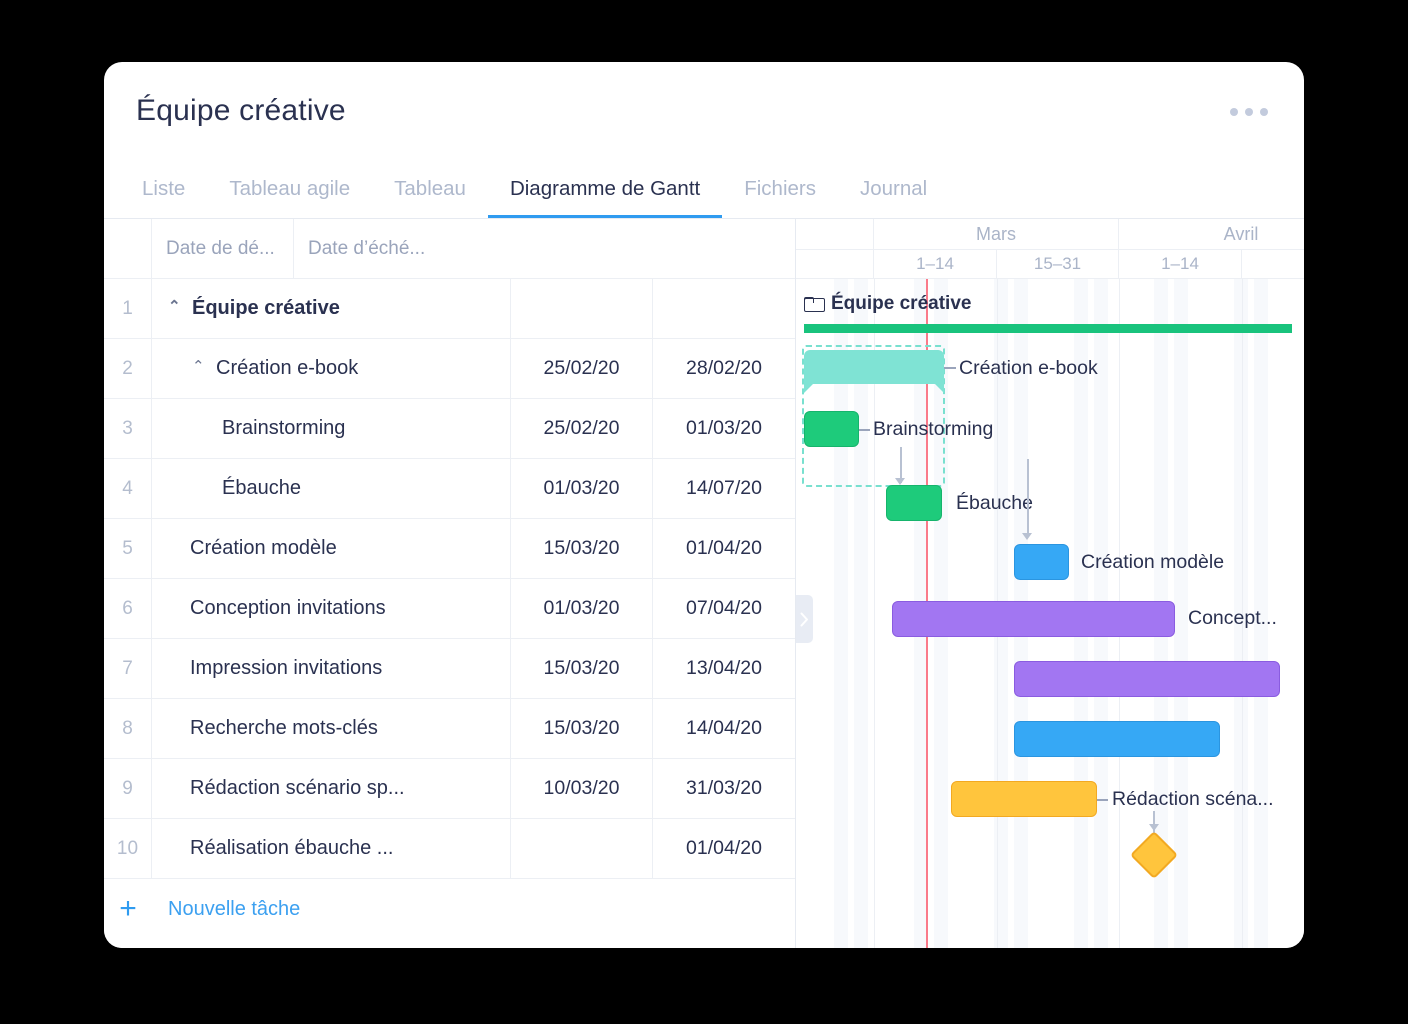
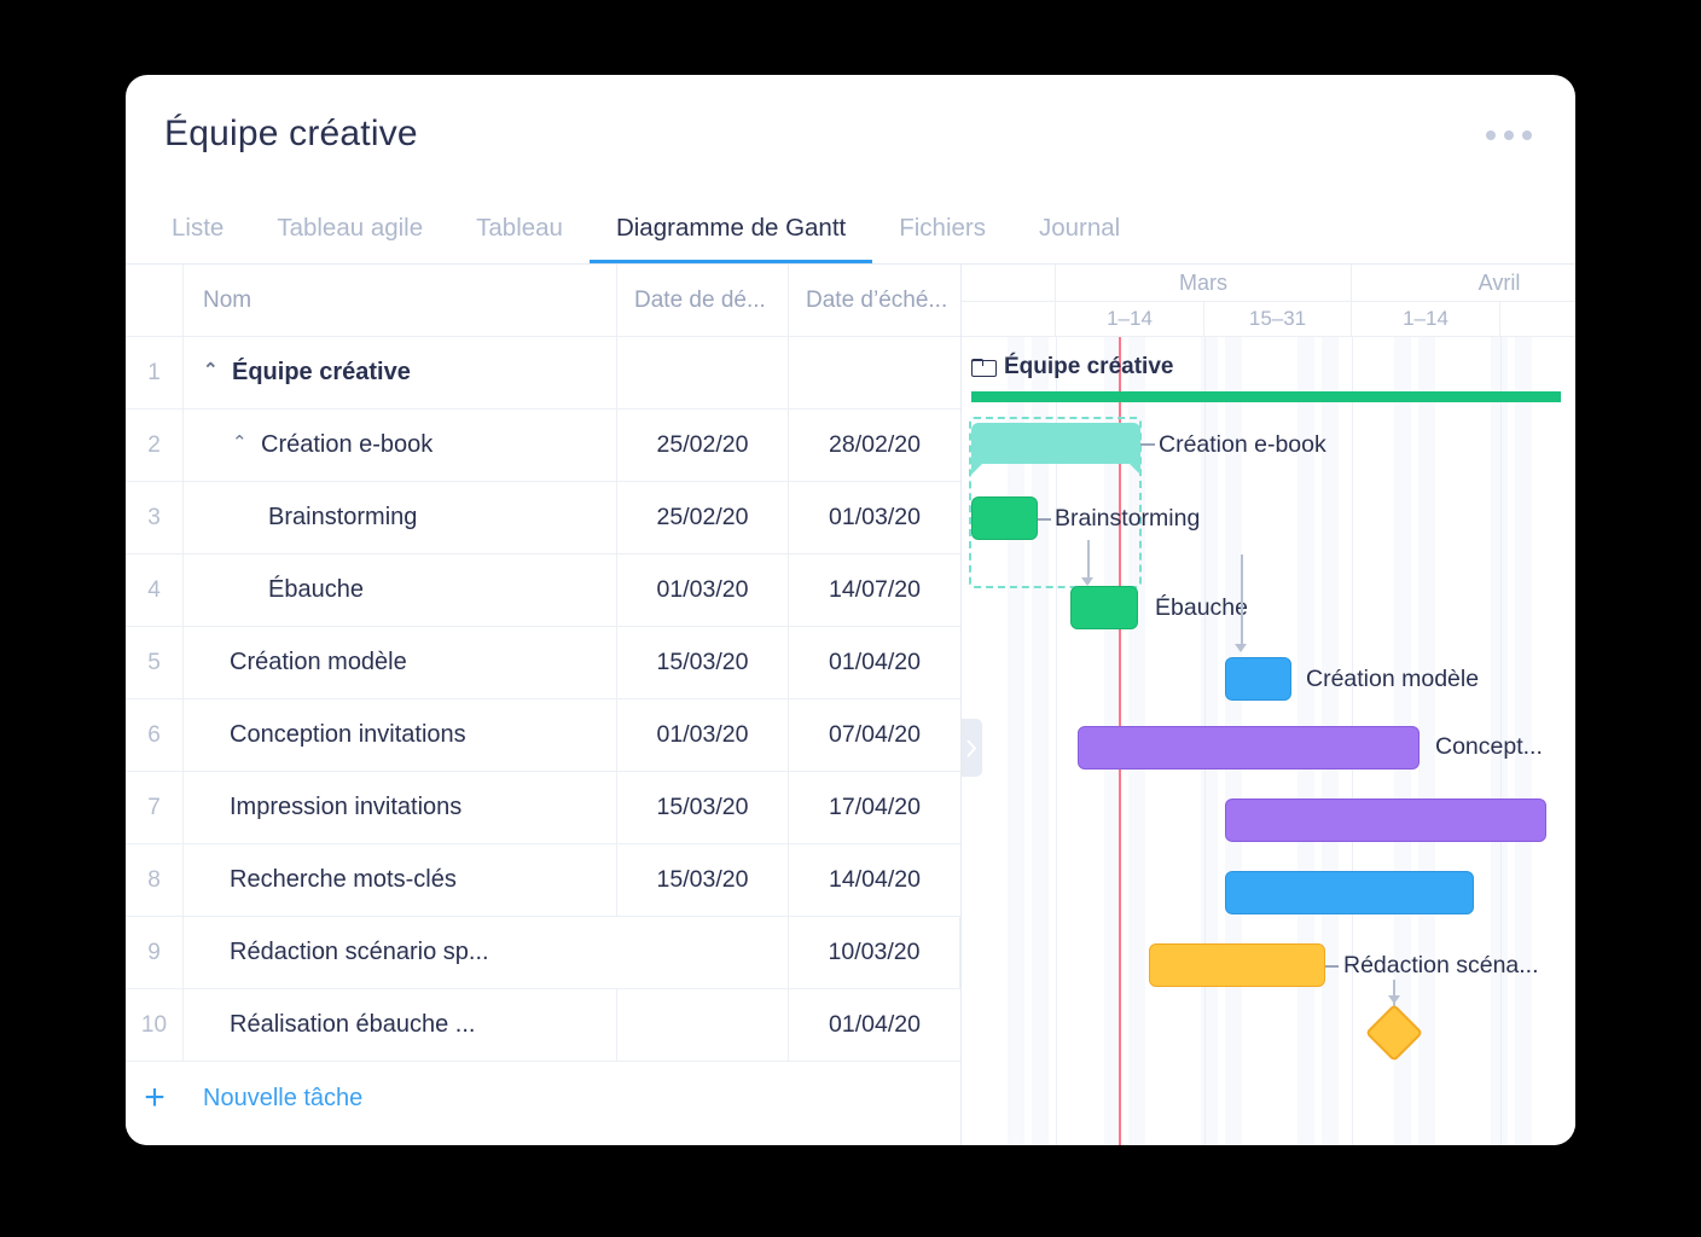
  Équipe créative
  Liste
  Tableau agile
  Tableau
  Diagramme de Gantt
  Fichiers
  Journal
+ Nom
  Date de dé...
  Date d’éché...
  1
  ⌃
  Équipe créative
  2
  ⌃
  Création e-book
  25/02/20
  28/02/20
  3
  Brainstorming
  25/02/20
  01/03/20
  4
  Ébauche
  01/03/20
  14/07/20
  5
  Création modèle
  15/03/20
  01/04/20
  6
  Conception invitations
  01/03/20
  07/04/20
  7
  Impression invitations
  15/03/20
- 13/04/20
+ 17/04/20
  8
  Recherche mots-clés
  15/03/20
  14/04/20
  9
  Rédaction scénario sp...
  10/03/20
- 31/03/20
  10
  Réalisation ébauche ...
  01/04/20
  +
  Nouvelle tâche
  Mars
  Avril
  1–14
  15–31
  1–14
  Équipe créative
  Création e-book
  Brainstorming
  Ébauch
  Création modèle
  Concept...
  Rédaction scéna...
